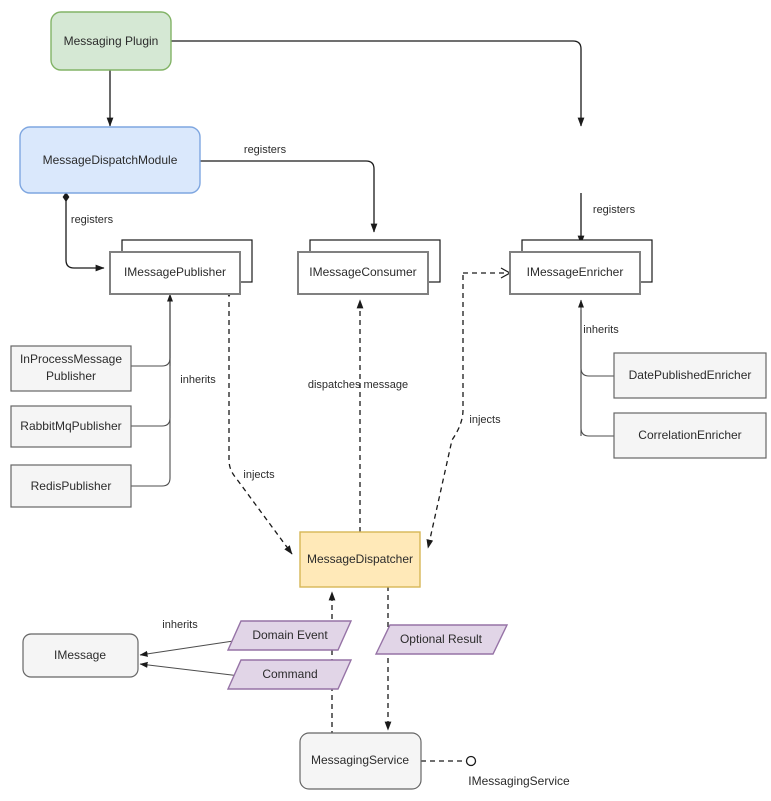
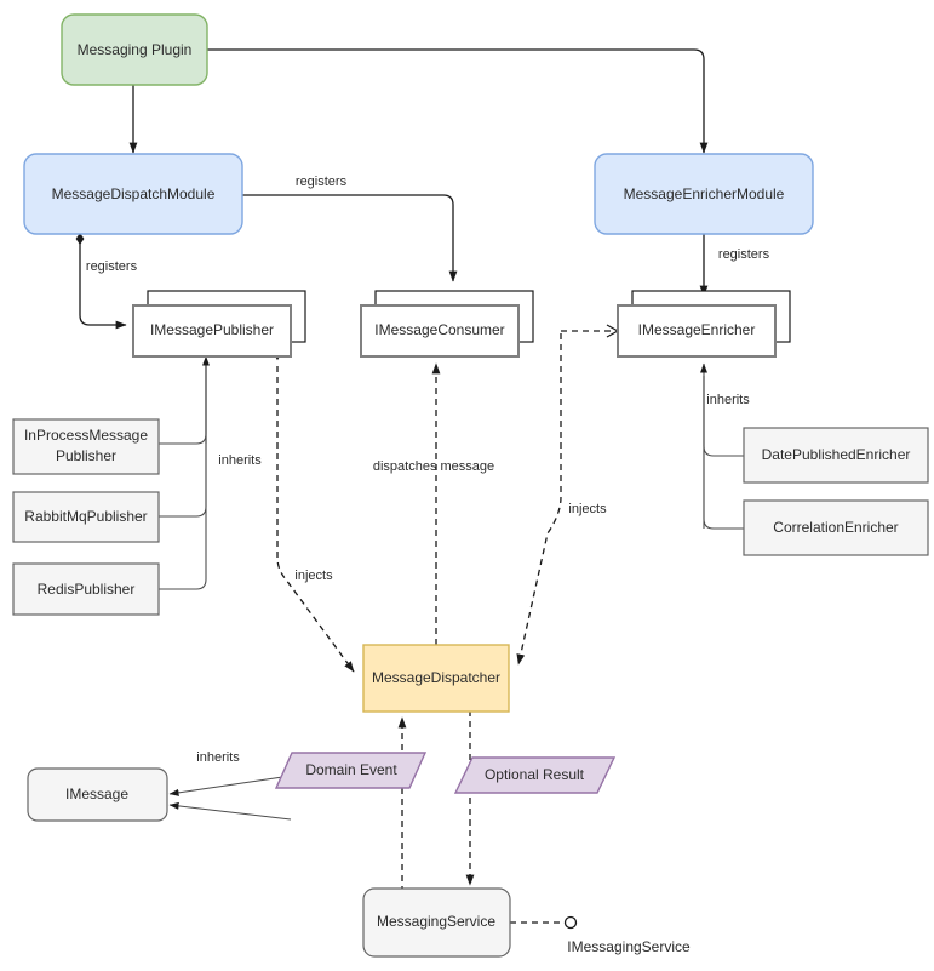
  Messaging Plugin
  MessageDispatchModule
+ MessageEnricherModule
  IMessagePublisher
  IMessageConsumer
  IMessageEnricher
  InProcessMessage
  Publisher
  RabbitMqPublisher
  RedisPublisher
  DatePublishedEnricher
  CorrelationEnricher
  MessageDispatcher
  IMessage
  Domain Event
- Command
  Optional Result
  MessagingService
  IMessagingService
  registers
  registers
  registers
  inherits
  inherits
  inherits
  dispatches message
  injects
  injects
